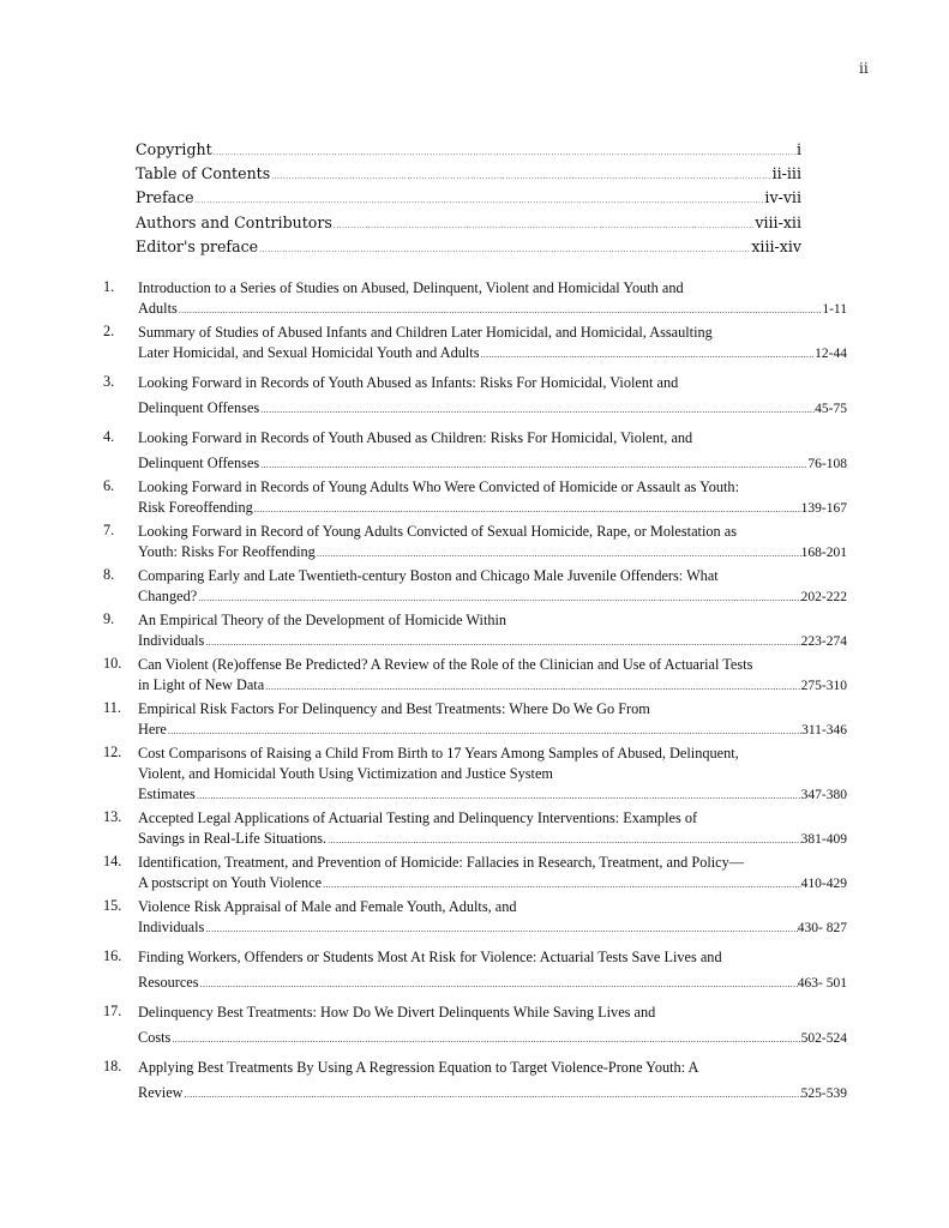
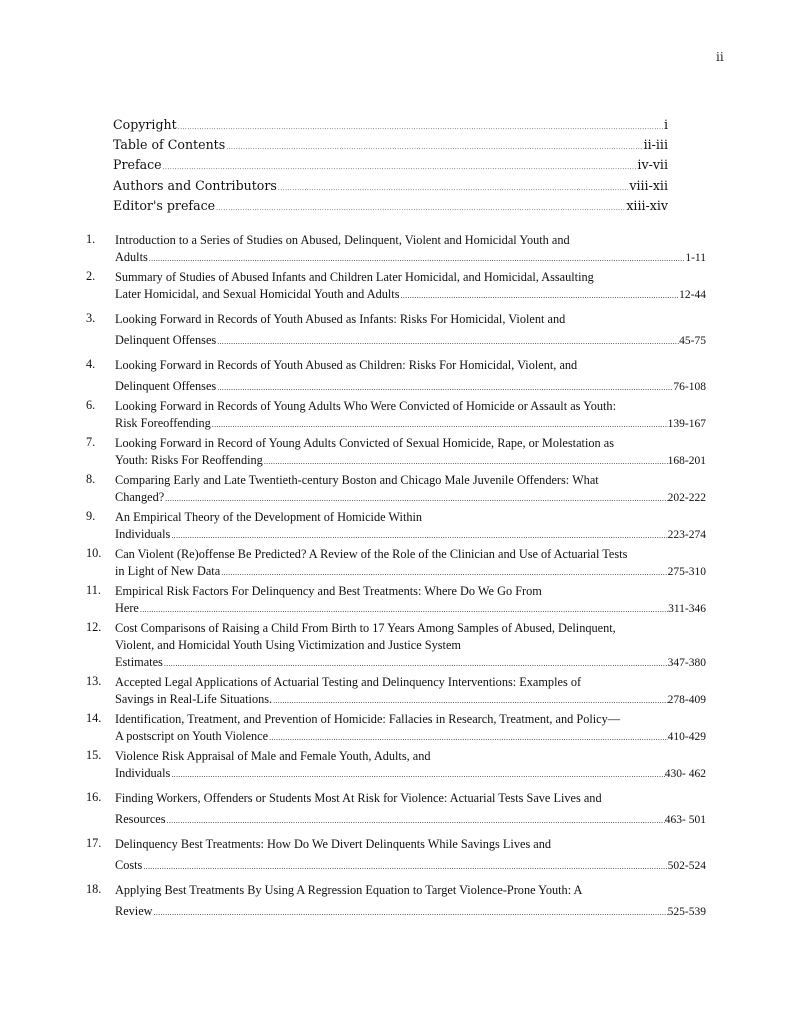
  ii
  Copyright
  i
  Table of Contents
  ii-iii
  Preface
  iv-vii
  Authors and Contributors
  viii-xii
  Editor's preface
  xiii-xiv
  1.
  Introduction to a Series of Studies on Abused, Delinquent, Violent and Homicidal Youth and
  Adults
  1-11
  2.
  Summary of Studies of Abused Infants and Children Later Homicidal, and Homicidal, Assaulting
  Later Homicidal, and Sexual Homicidal Youth and Adults
  12-44
  3.
  Looking Forward in Records of Youth Abused as Infants: Risks For Homicidal, Violent and
  Delinquent Offenses
  45-75
  4.
  Looking Forward in Records of Youth Abused as Children: Risks For Homicidal, Violent, and
  Delinquent Offenses
  76-108
  6.
  Looking Forward in Records of Young Adults Who Were Convicted of Homicide or Assault as Youth:
  Risk Foreoffending
  139-167
  7.
  Looking Forward in Record of Young Adults Convicted of Sexual Homicide, Rape, or Molestation as
  Youth: Risks For Reoffending
  168-201
  8.
  Comparing Early and Late Twentieth-century Boston and Chicago Male Juvenile Offenders: What
  Changed?
  202-222
  9.
  An Empirical Theory of the Development of Homicide Within
  Individuals
  223-274
  10.
  Can Violent (Re)offense Be Predicted? A Review of the Role of the Clinician and Use of Actuarial Tests
  in Light of New Data
  275-310
  11.
  Empirical Risk Factors For Delinquency and Best Treatments: Where Do We Go From
  Here
  311-346
  12.
  Cost Comparisons of Raising a Child From Birth to 17 Years Among Samples of Abused, Delinquent,
  Violent, and Homicidal Youth Using Victimization and Justice System
  Estimates
  347-380
  13.
  Accepted Legal Applications of Actuarial Testing and Delinquency Interventions: Examples of
  Savings in Real-Life Situations.
- 381-409
+ 278-409
  14.
  Identification, Treatment, and Prevention of Homicide: Fallacies in Research, Treatment, and Policy—
  A postscript on Youth Violence
  410-429
  15.
  Violence Risk Appraisal of Male and Female Youth, Adults, and
  Individuals
- 430- 827
+ 430- 462
  16.
  Finding Workers, Offenders or Students Most At Risk for Violence: Actuarial Tests Save Lives and
  Resources
  463- 501
  17.
- Delinquency Best Treatments: How Do We Divert Delinquents While Saving Lives and
+ Delinquency Best Treatments: How Do We Divert Delinquents While Savings Lives and
  Costs
  502-524
  18.
  Applying Best Treatments By Using A Regression Equation to Target Violence-Prone Youth: A
  Review
  525-539
